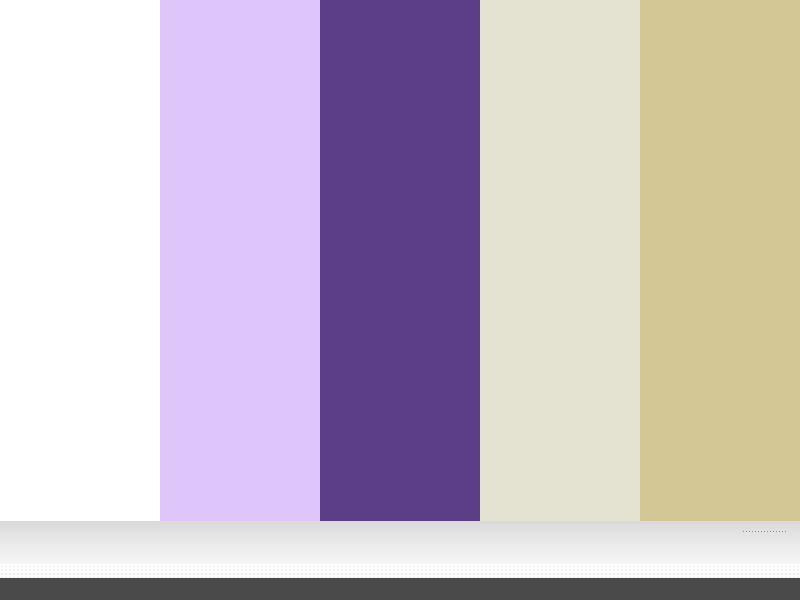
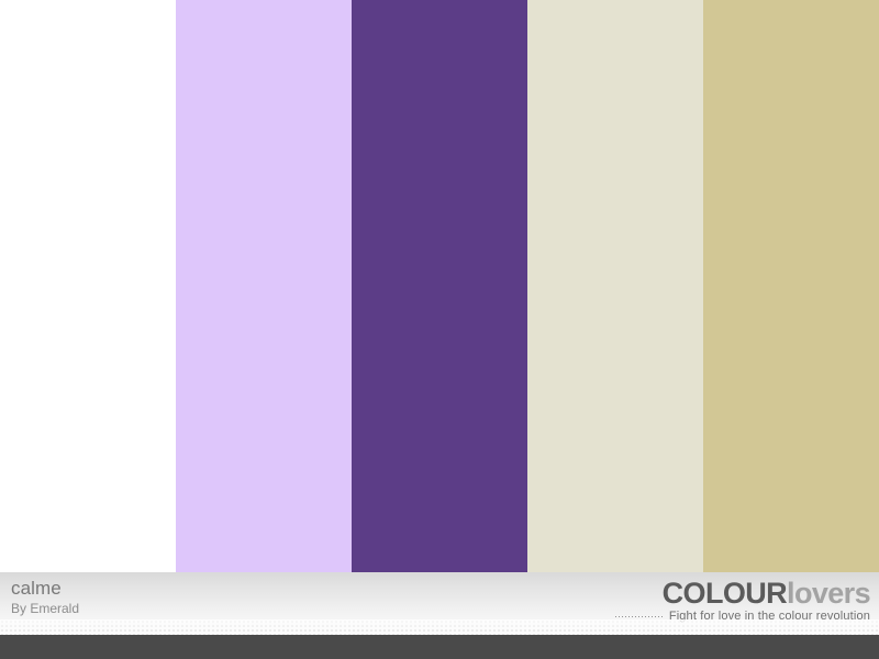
+ calme
+ By Emerald
+ COLOURlovers
+ Fight for love in the colour revolution
